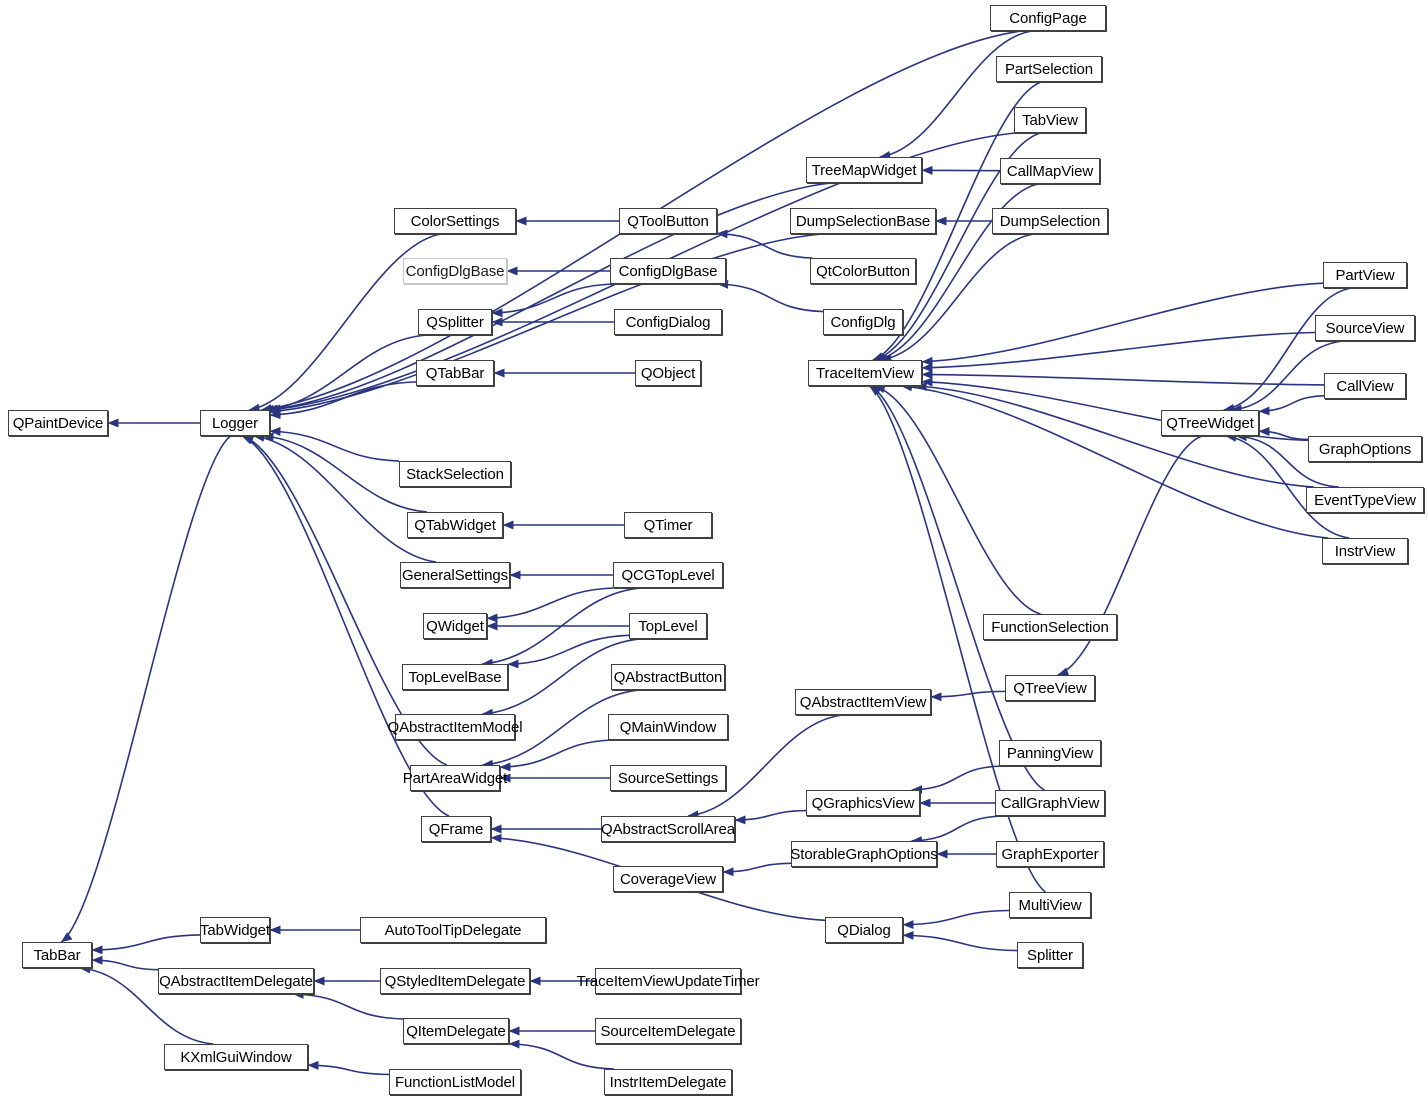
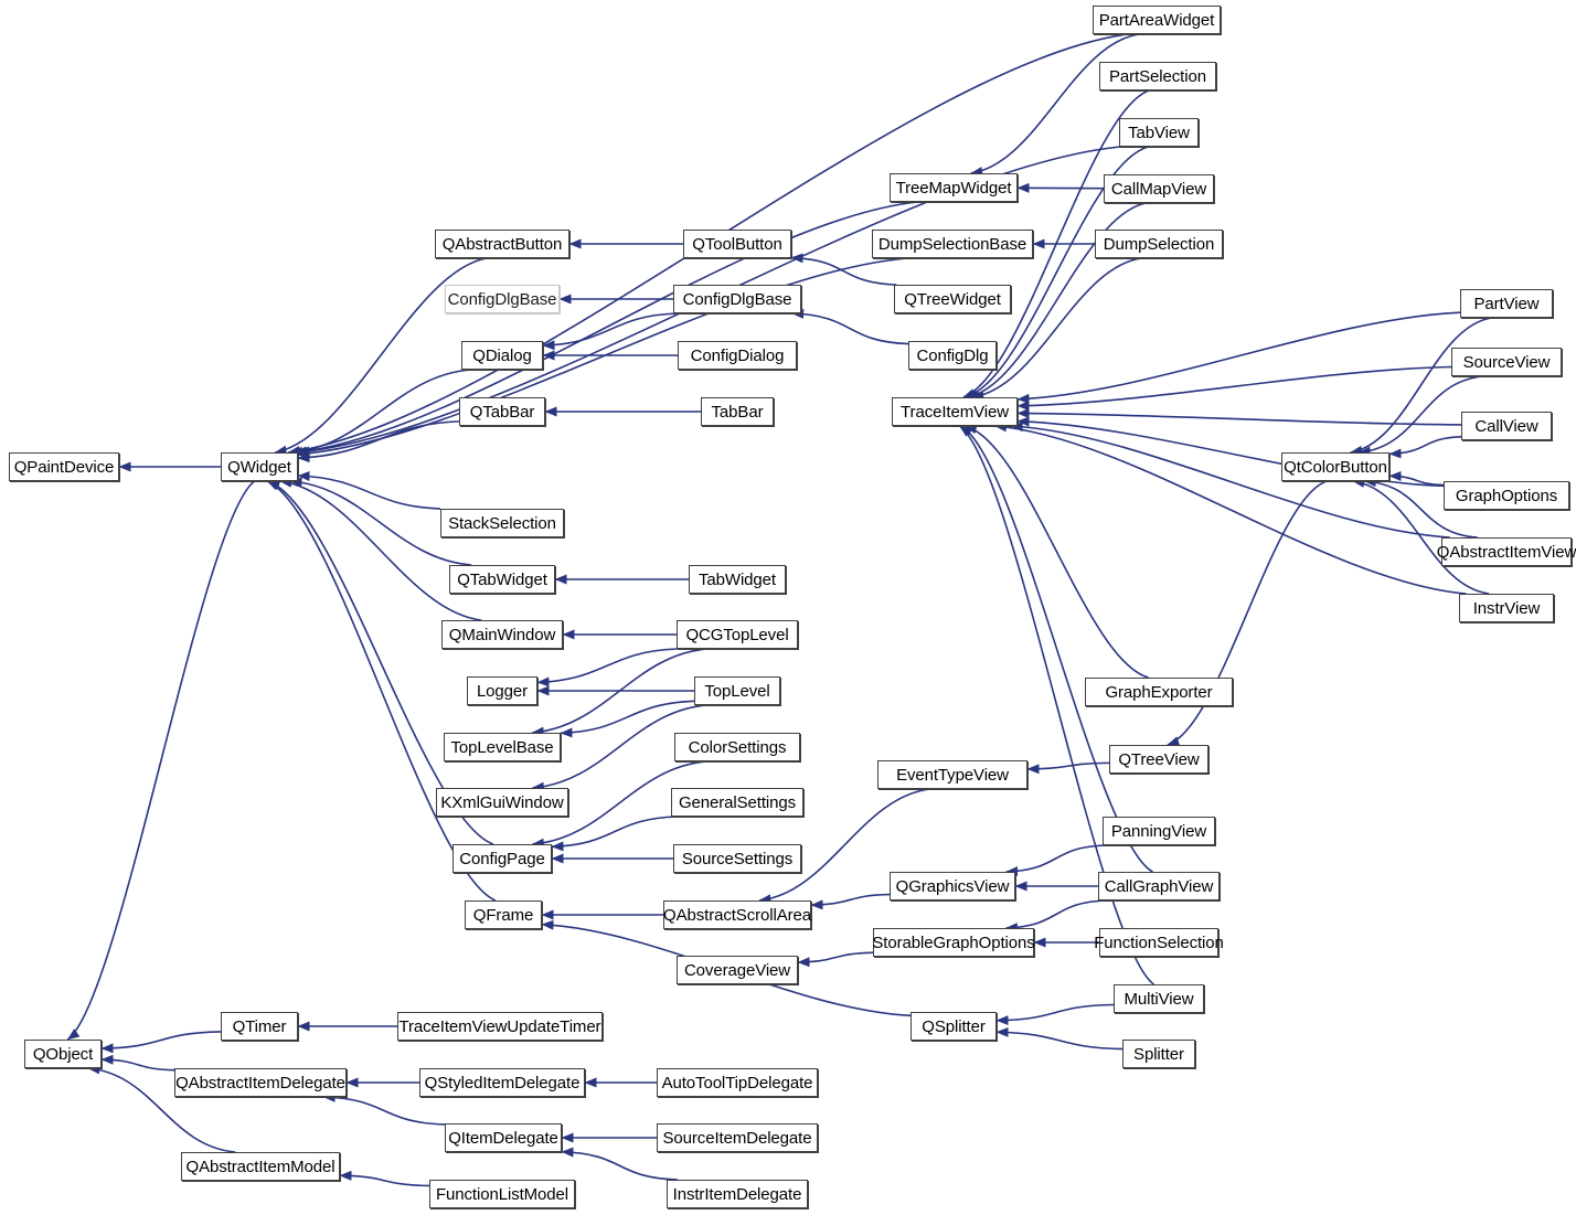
  QPaintDevice
- Logger
+ QWidget
- TabBar
+ QObject
- ColorSettings
+ QAbstractButton
  ConfigDlgBase
- QSplitter
+ QDialog
  QTabBar
  StackSelection
  QTabWidget
- GeneralSettings
+ QMainWindow
- QWidget
+ Logger
  TopLevelBase
- QAbstractItemModel
+ KXmlGuiWindow
- PartAreaWidget
+ ConfigPage
  QFrame
  QToolButton
  ConfigDlgBase
  ConfigDialog
- QObject
+ TabBar
- QTimer
+ TabWidget
  QCGTopLevel
  TopLevel
- QAbstractButton
+ ColorSettings
- QMainWindow
+ GeneralSettings
  SourceSettings
  QAbstractScrollArea
  CoverageView
  TreeMapWidget
  DumpSelectionBase
- QtColorButton
+ QTreeWidget
  ConfigDlg
  TraceItemView
- QAbstractItemView
+ EventTypeView
  QGraphicsView
  StorableGraphOptions
- QDialog
+ QSplitter
- ConfigPage
+ PartAreaWidget
  PartSelection
  TabView
  CallMapView
  DumpSelection
- FunctionSelection
+ GraphExporter
  QTreeView
  PanningView
  CallGraphView
- GraphExporter
+ FunctionSelection
  MultiView
  Splitter
- QTreeWidget
+ QtColorButton
  PartView
  SourceView
  CallView
  GraphOptions
- EventTypeView
+ QAbstractItemView
  InstrView
- TabWidget
+ QTimer
  QAbstractItemDelegate
- KXmlGuiWindow
+ QAbstractItemModel
- AutoToolTipDelegate
+ TraceItemViewUpdateTimer
  QStyledItemDelegate
  QItemDelegate
  FunctionListModel
- TraceItemViewUpdateTimer
+ AutoToolTipDelegate
  SourceItemDelegate
  InstrItemDelegate
